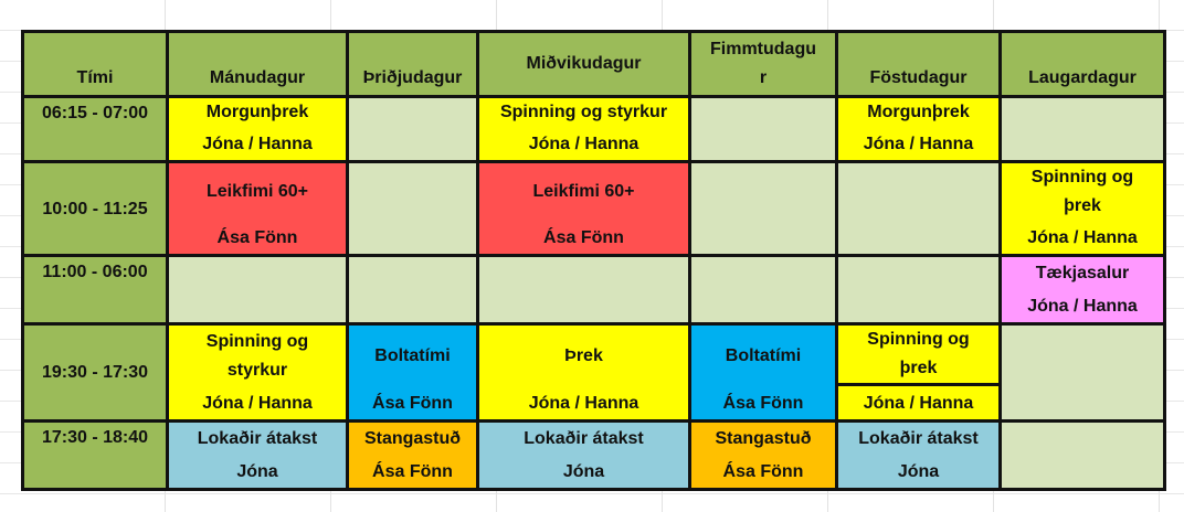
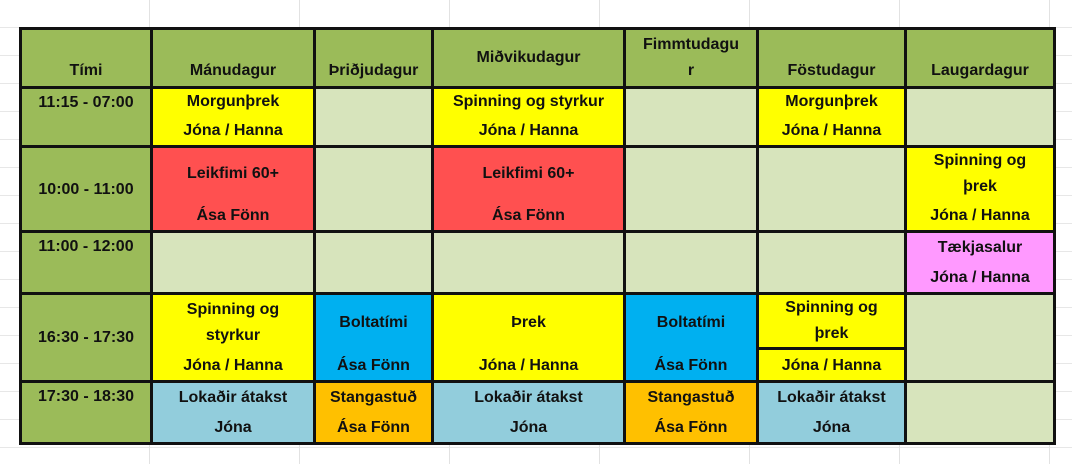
  Tími	Mánudagur	Þriðjudagur	Miðvikudagur	Fimmtudagur	Föstudagur	Laugardagur
- 06:15 - 07:00	MorgunþrekJóna / Hanna		Spinning og styrkurJóna / Hanna		MorgunþrekJóna / Hanna
+ 11:15 - 07:00	MorgunþrekJóna / Hanna		Spinning og styrkurJóna / Hanna		MorgunþrekJóna / Hanna
- 10:00 - 11:25	Leikfimi 60+Ása Fönn		Leikfimi 60+Ása Fönn			Spinning ogþrekJóna / Hanna
+ 10:00 - 11:00	Leikfimi 60+Ása Fönn		Leikfimi 60+Ása Fönn			Spinning ogþrekJóna / Hanna
- 11:00 - 06:00						TækjasalurJóna / Hanna
+ 11:00 - 12:00						TækjasalurJóna / Hanna
- 19:30 - 17:30	Spinning ogstyrkurJóna / Hanna	BoltatímiÁsa Fönn	ÞrekJóna / Hanna	BoltatímiÁsa Fönn	Spinning ogþrekJóna / Hanna
+ 16:30 - 17:30	Spinning ogstyrkurJóna / Hanna	BoltatímiÁsa Fönn	ÞrekJóna / Hanna	BoltatímiÁsa Fönn	Spinning ogþrekJóna / Hanna
- 17:30 - 18:40	Lokaðir átakstJóna	StangastuðÁsa Fönn	Lokaðir átakstJóna	StangastuðÁsa Fönn	Lokaðir átakstJóna
+ 17:30 - 18:30	Lokaðir átakstJóna	StangastuðÁsa Fönn	Lokaðir átakstJóna	StangastuðÁsa Fönn	Lokaðir átakstJóna
